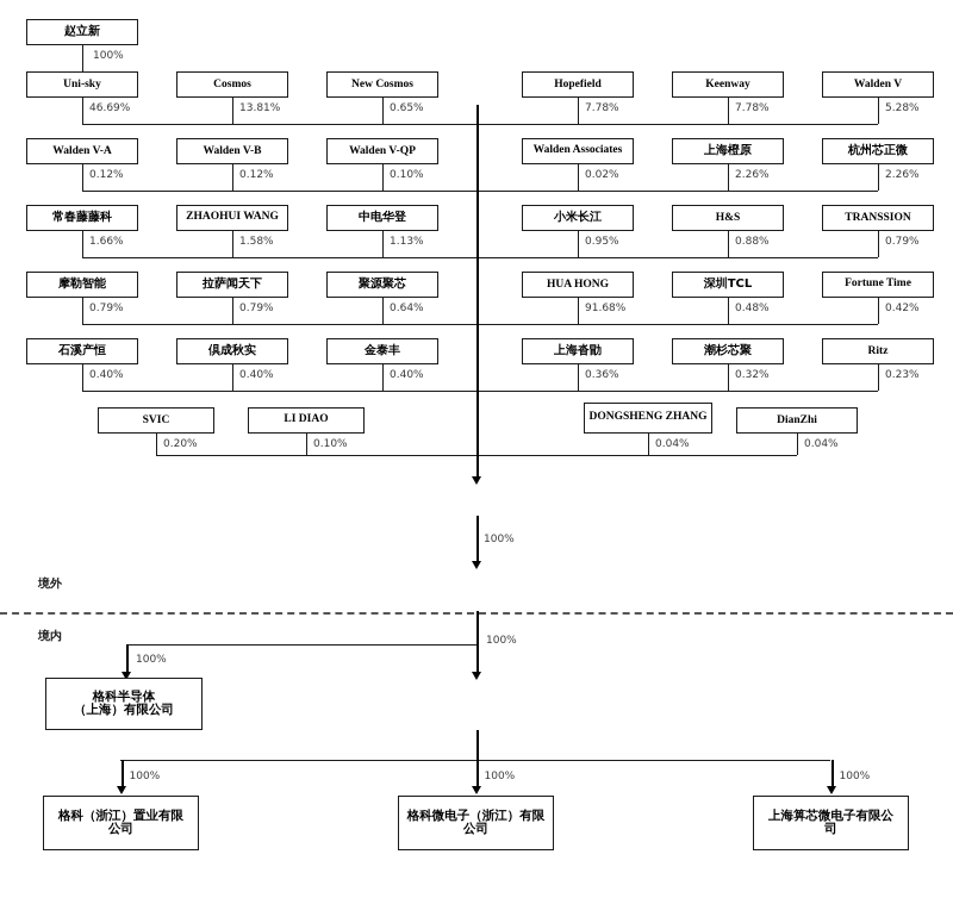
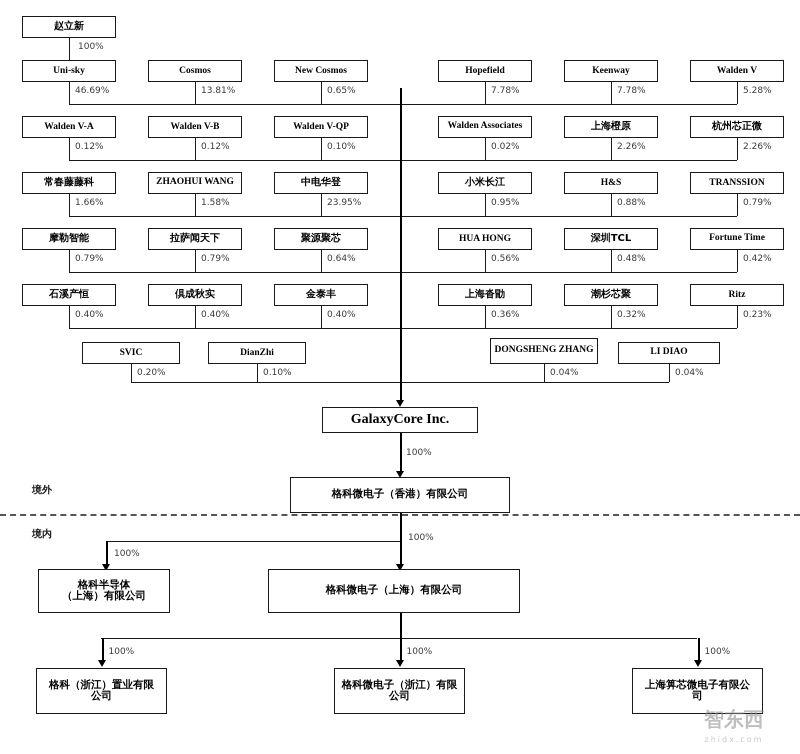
  赵立新
  100%
  Uni-sky
  46.69%
  Cosmos
  13.81%
  New Cosmos
  0.65%
  Hopefield
  7.78%
  Keenway
  7.78%
  Walden V
  5.28%
  Walden V-A
  0.12%
  Walden V-B
  0.12%
  Walden V-QP
  0.10%
  Walden Associates
  0.02%
  上海橙原
  2.26%
  杭州芯正微
  2.26%
  常春藤藤科
  1.66%
  ZHAOHUI WANG
  1.58%
  中电华登
- 1.13%
+ 23.95%
  小米长江
  0.95%
  H&S
  0.88%
  TRANSSION
  0.79%
  摩勒智能
  0.79%
  拉萨闻天下
  0.79%
  聚源聚芯
  0.64%
  HUA HONG
- 91.68%
+ 0.56%
  深圳TCL
  0.48%
  Fortune Time
  0.42%
  石溪产恒
  0.40%
  倶成秋实
  0.40%
  金泰丰
  0.40%
  上海沓勖
  0.36%
  潮杉芯聚
  0.32%
  Ritz
  0.23%
  SVIC
  0.20%
- LI DIAO
+ DianZhi
  0.10%
  DONGSHENG ZHANG
  0.04%
- DianZhi
+ LI DIAO
  0.04%
+ GalaxyCore Inc.
  100%
  境外
  境内
+ 格科微电子（香港）有限公司
  100%
  100%
  格科半导体
  （上海）有限公司
+ 格科微电子（上海）有限公司
  100%
  格科（浙江）置业有限
  公司
  100%
  格科微电子（浙江）有限
  公司
  100%
  上海箅芯微电子有限公
  司
+ 智东西
+ zhidx.com
